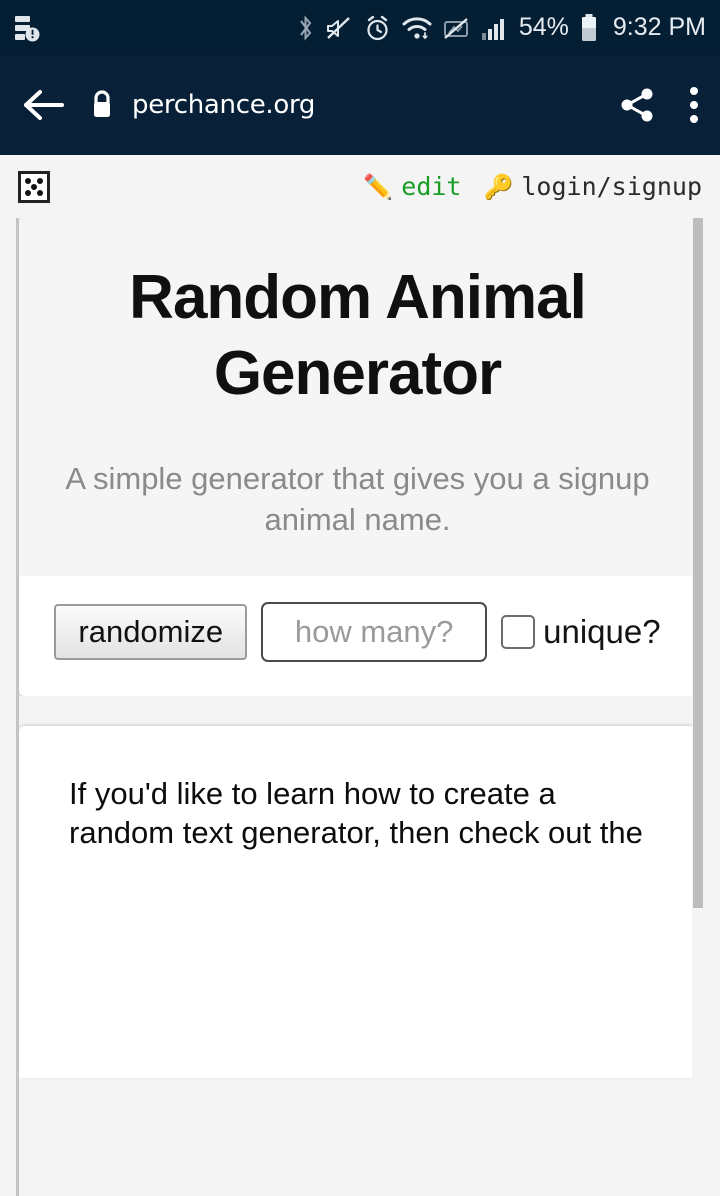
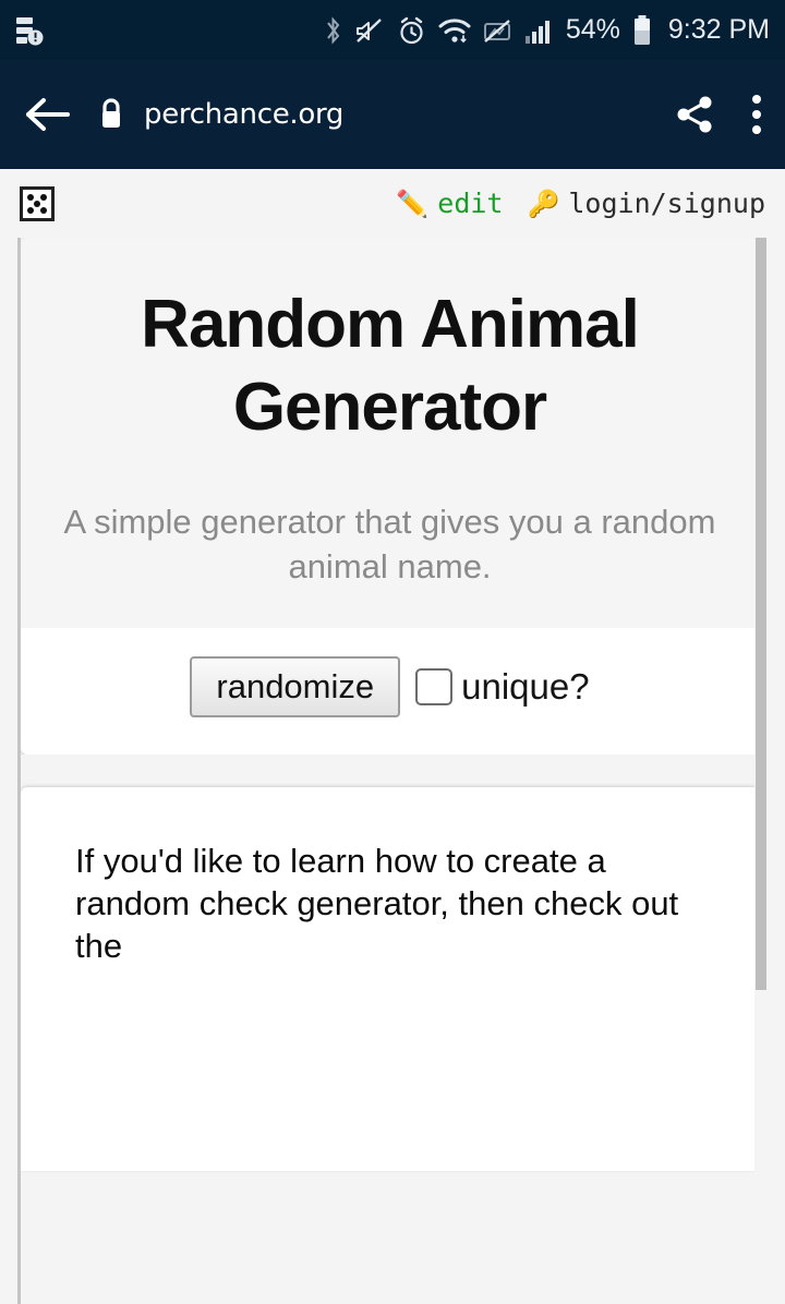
  54%
  9:32 PM
  perchance.org
  ✏️
  edit
  🔑
  login/signup
  Random Animal Generator
- A simple generator that gives you a signup animal name.
+ A simple generator that gives you a random animal name.
  randomize
- how many?
  unique?
- If you'd like to learn how to create a random text generator, then check out the
+ If you'd like to learn how to create a random check generator, then check out the
